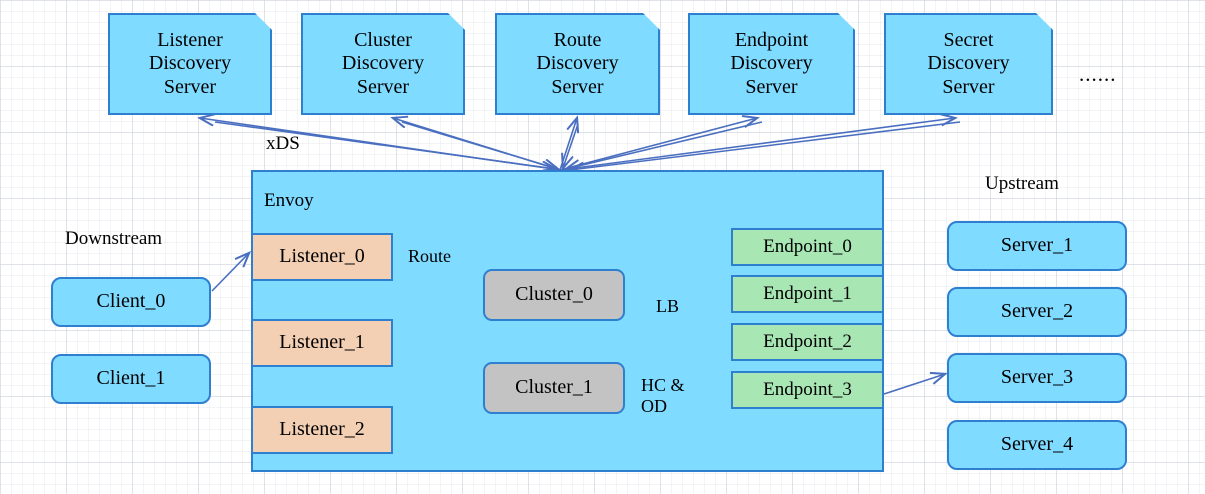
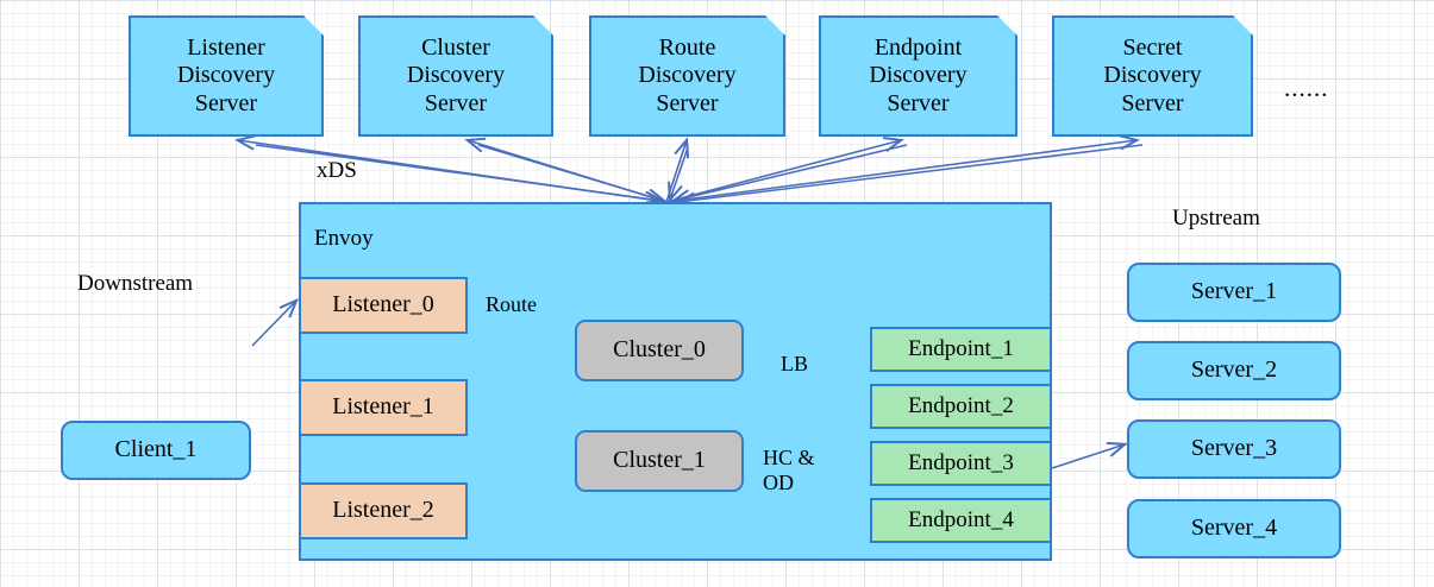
  Listener
  Discovery
  Server
  Cluster
  Discovery
  Server
  Route
  Discovery
  Server
  Endpoint
  Discovery
  Server
  Secret
  Discovery
  Server
  ......
  xDS
  Downstream
  Upstream
  Envoy
  Listener_0
  Listener_1
  Listener_2
  Cluster_0
  Cluster_1
- Endpoint_0
  Endpoint_1
  Endpoint_2
  Endpoint_3
+ Endpoint_4
  Route
  LB
  HC &
  OD
- Client_0
  Client_1
  Server_1
  Server_2
  Server_3
  Server_4
